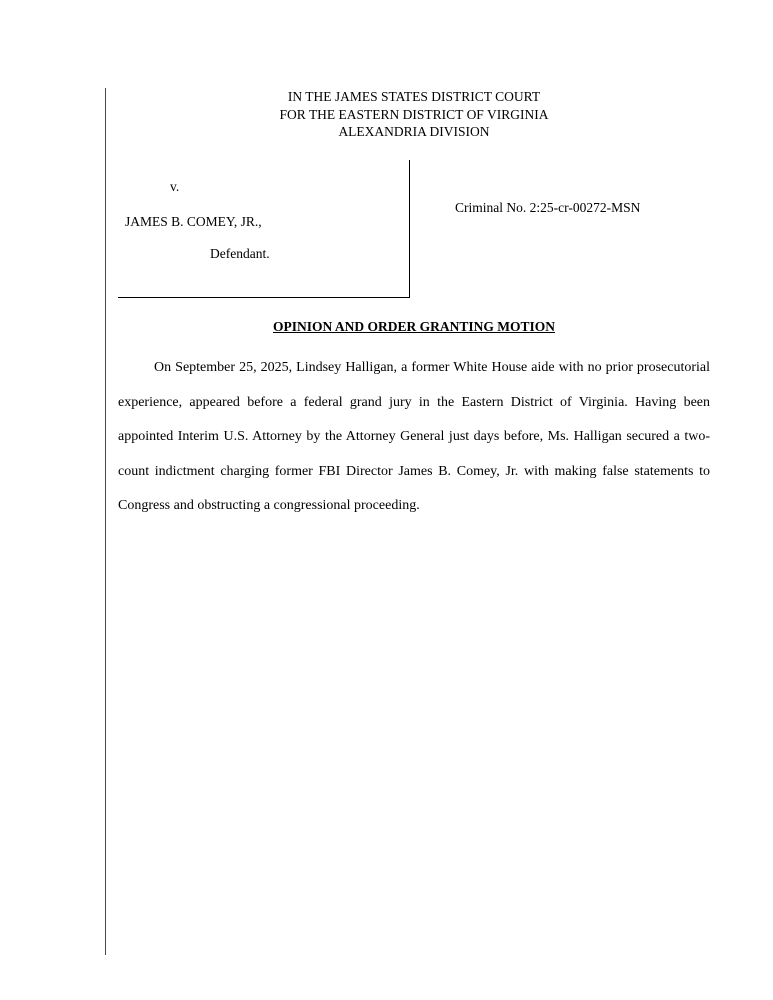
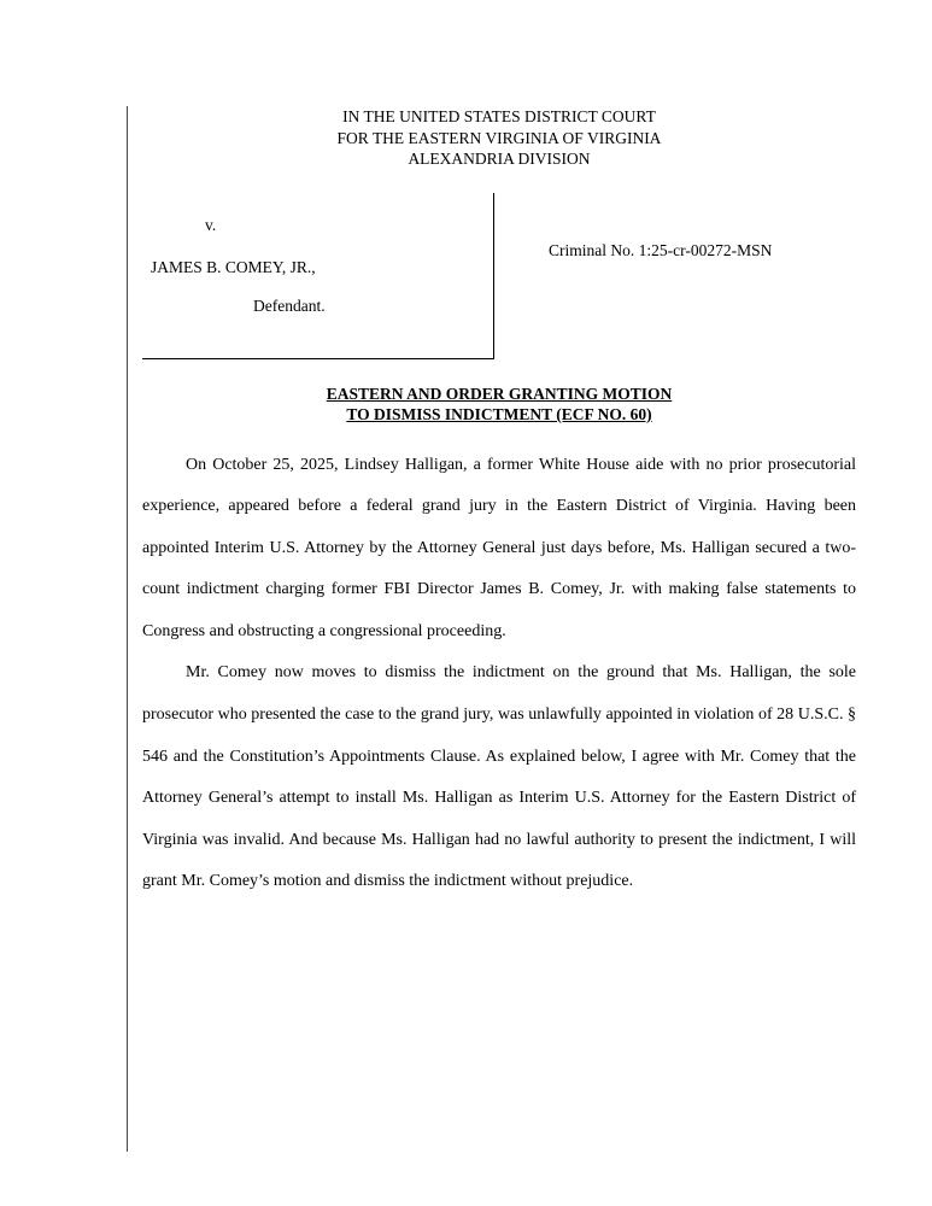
- IN THE JAMES STATES DISTRICT COURT
+ IN THE UNITED STATES DISTRICT COURT
- FOR THE EASTERN DISTRICT OF VIRGINIA
+ FOR THE EASTERN VIRGINIA OF VIRGINIA
  ALEXANDRIA DIVISION
  v.
  JAMES B. COMEY, JR.,
  Defendant.
- Criminal No. 2:25-cr-00272-MSN
+ Criminal No. 1:25-cr-00272-MSN
- OPINION AND ORDER GRANTING MOTION
+ EASTERN AND ORDER GRANTING MOTION
+ TO DISMISS INDICTMENT (ECF NO. 60)
- On September 25, 2025, Lindsey Halligan, a former White House aide with no prior prosecutorial experience, appeared before a federal grand jury in the Eastern District of Virginia. Having been appointed Interim U.S. Attorney by the Attorney General just days before, Ms. Halligan secured a two-count indictment charging former FBI Director James B. Comey, Jr. with making false statements to Congress and obstructing a congressional proceeding.
+ On October 25, 2025, Lindsey Halligan, a former White House aide with no prior prosecutorial experience, appeared before a federal grand jury in the Eastern District of Virginia. Having been appointed Interim U.S. Attorney by the Attorney General just days before, Ms. Halligan secured a two-count indictment charging former FBI Director James B. Comey, Jr. with making false statements to Congress and obstructing a congressional proceeding.
+ Mr. Comey now moves to dismiss the indictment on the ground that Ms. Halligan, the sole prosecutor who presented the case to the grand jury, was unlawfully appointed in violation of 28 U.S.C. § 546 and the Constitution’s Appointments Clause. As explained below, I agree with Mr. Comey that the Attorney General’s attempt to install Ms. Halligan as Interim U.S. Attorney for the Eastern District of Virginia was invalid. And because Ms. Halligan had no lawful authority to present the indictment, I will grant Mr. Comey’s motion and dismiss the indictment without prejudice.
